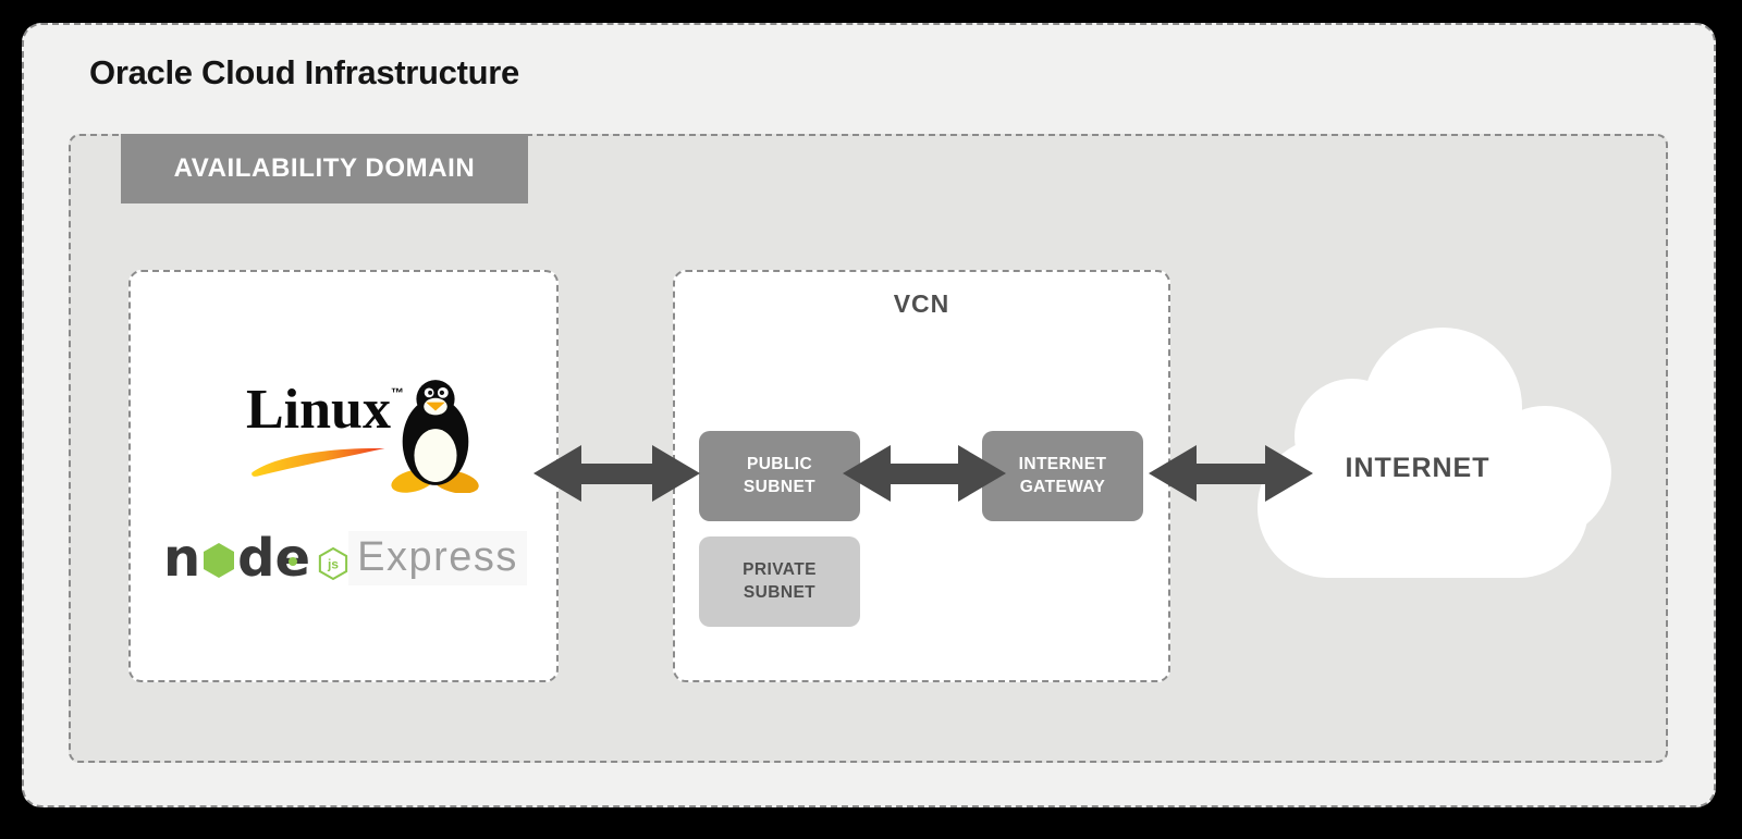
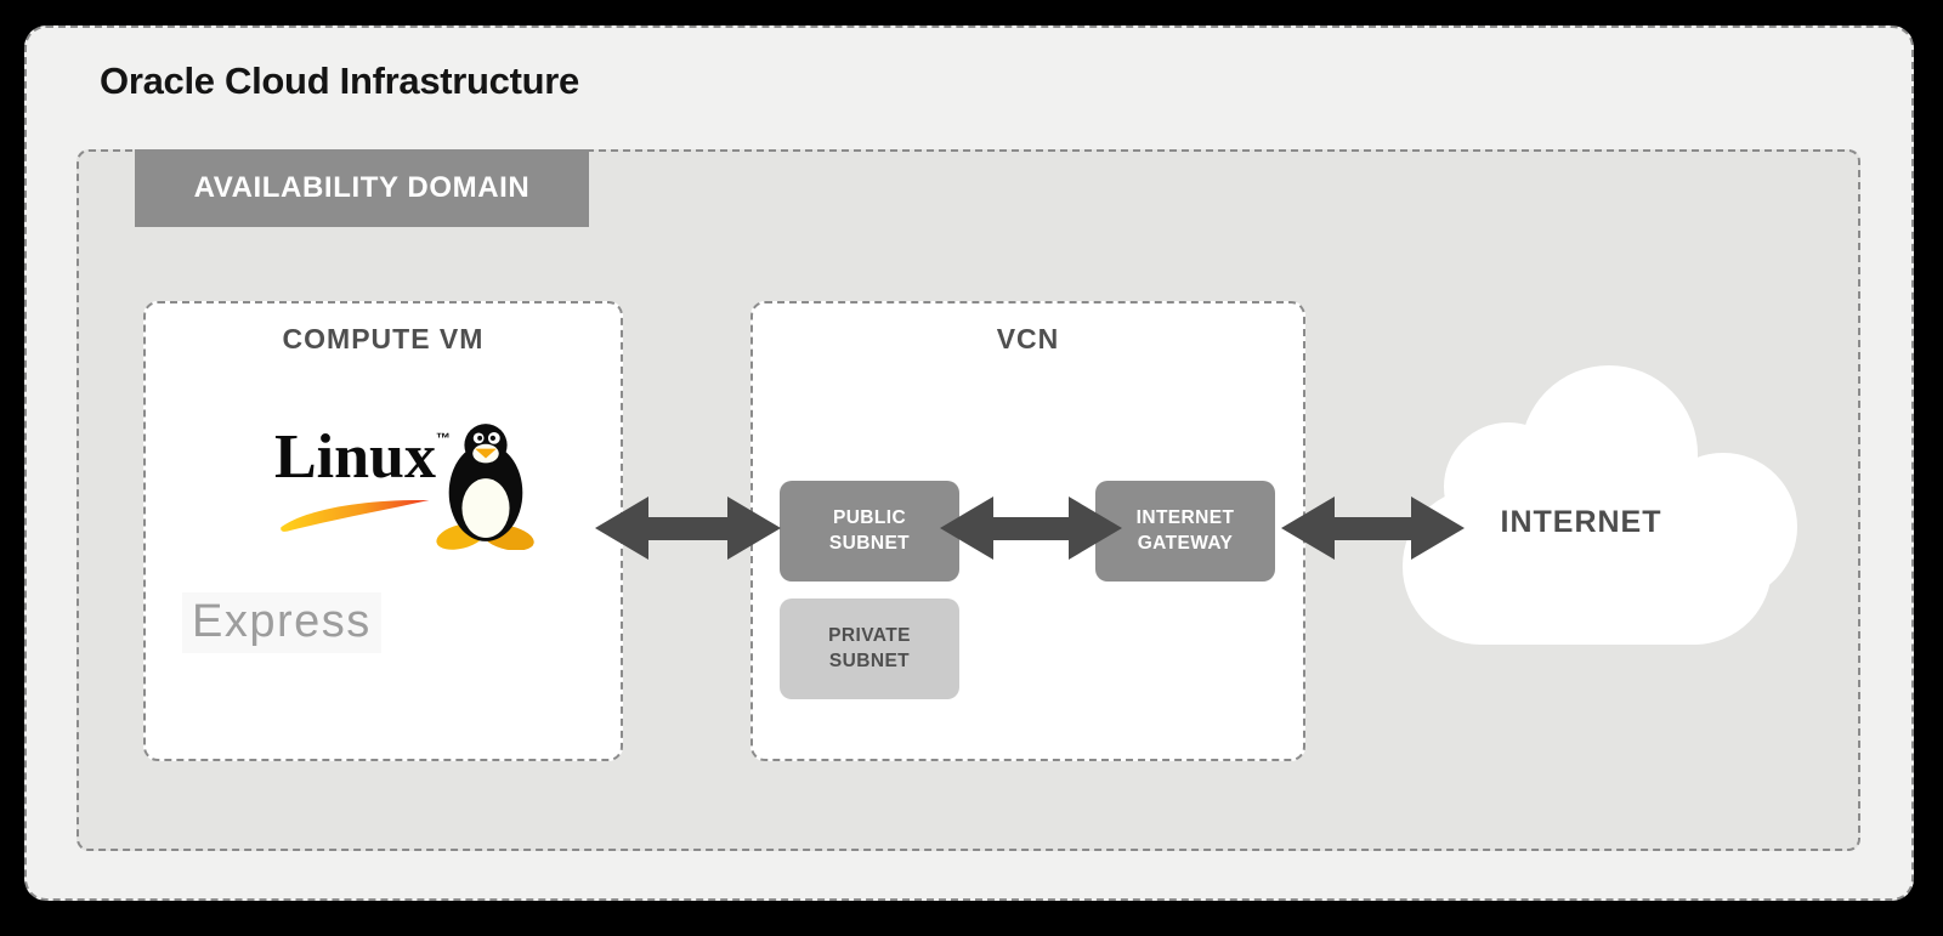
  Oracle Cloud Infrastructure
  AVAILABILITY DOMAIN
+ COMPUTE VM
  Linux™
- n
- d
- e
- js
  Express
  VCN
  PUBLIC
  SUBNET
  PRIVATE
  SUBNET
  INTERNET
  GATEWAY
  INTERNET
